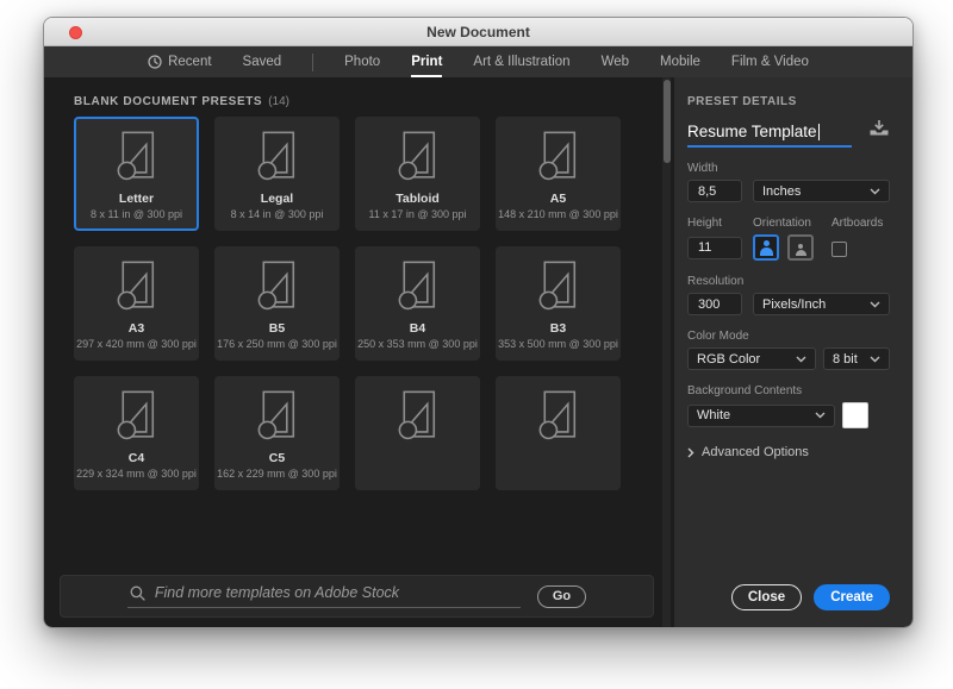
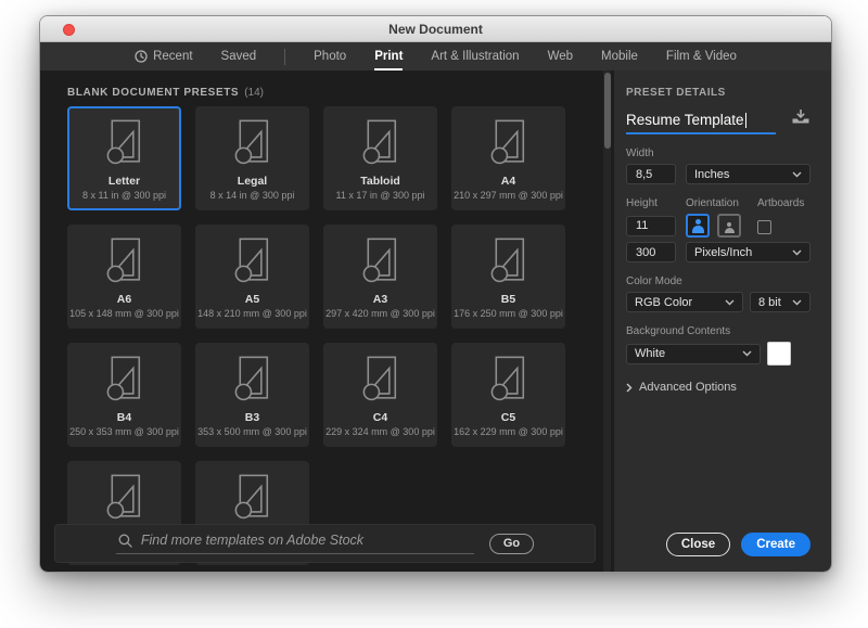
  New Document
  Recent
  Saved
  Photo
  Print
  Art & Illustration
  Web
  Mobile
  Film & Video
  BLANK DOCUMENT PRESETS (14)
  Letter
  8 x 11 in @ 300 ppi
  Legal
  8 x 14 in @ 300 ppi
  Tabloid
  11 x 17 in @ 300 ppi
+ A4
+ 210 x 297 mm @ 300 ppi
+ A6
+ 105 x 148 mm @ 300 ppi
  A5
  148 x 210 mm @ 300 ppi
  A3
  297 x 420 mm @ 300 ppi
  B5
  176 x 250 mm @ 300 ppi
  B4
  250 x 353 mm @ 300 ppi
  B3
  353 x 500 mm @ 300 ppi
  C4
  229 x 324 mm @ 300 ppi
  C5
  162 x 229 mm @ 300 ppi
  Find more templates on Adobe Stock
  Go
  PRESET DETAILS
  Resume Template
  Width
  8,5
  Inches
  Height
  Orientation
  Artboards
  11
- Resolution
  300
  Pixels/Inch
  Color Mode
  RGB Color
  8 bit
  Background Contents
  White
  Advanced Options
  Close
  Create
